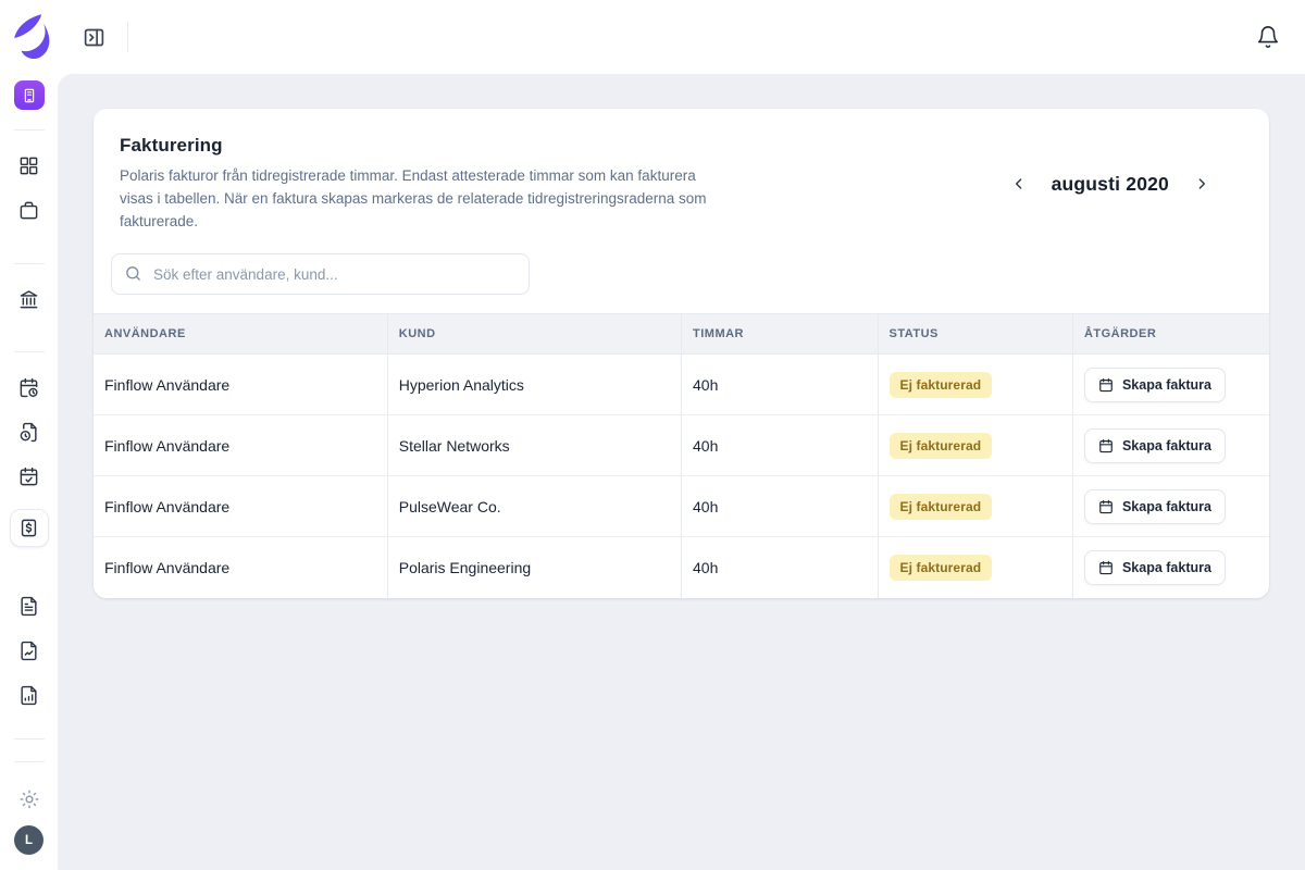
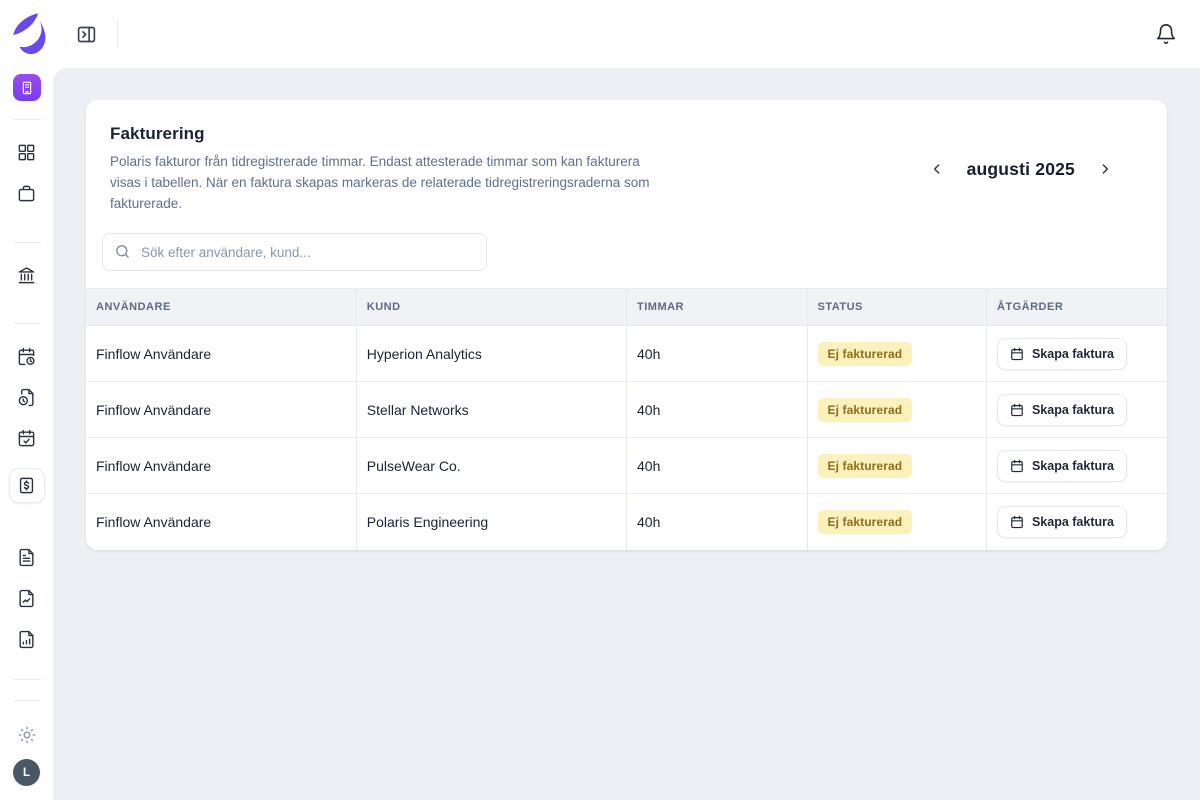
  L
  Fakturering
  Polaris fakturor från tidregistrerade timmar. Endast attesterade timmar som kan fakturera visas i tabellen. När en faktura skapas markeras de relaterade tidregistreringsraderna som fakturerade.
- augusti 2020
+ augusti 2025
  Sök efter användare, kund...
  ANVÄNDARE	KUND	TIMMAR	STATUS	ÅTGÄRDER
  Finflow Användare	Hyperion Analytics	40h	Ej fakturerad	Skapa faktura
  Finflow Användare	Stellar Networks	40h	Ej fakturerad	Skapa faktura
  Finflow Användare	PulseWear Co.	40h	Ej fakturerad	Skapa faktura
  Finflow Användare	Polaris Engineering	40h	Ej fakturerad	Skapa faktura
